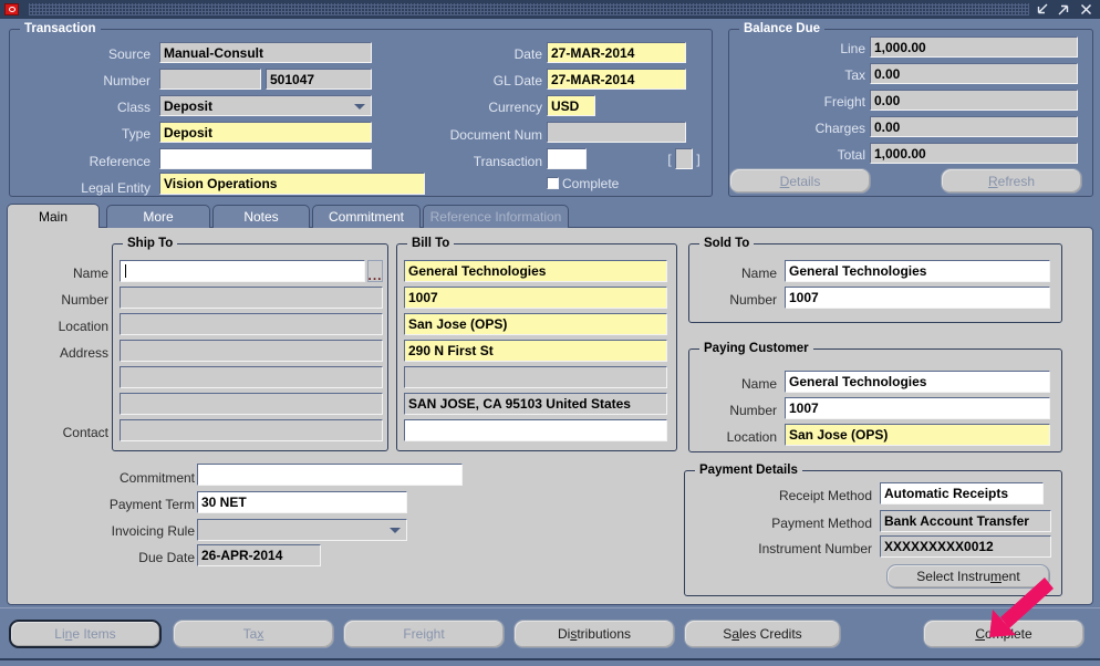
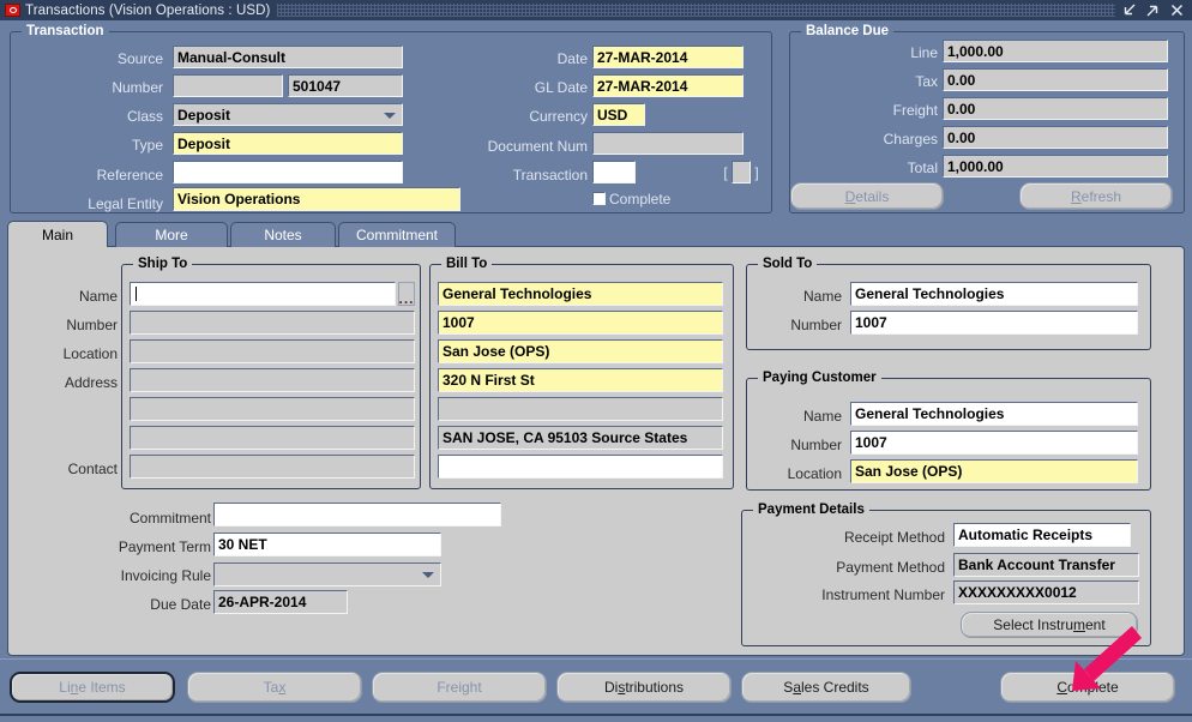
+ Transactions (Vision Operations : USD)
  Transaction
  Source
  Number
  Class
  Type
  Reference
  Legal Entity
  Manual-Consult
  501047
  Deposit
  Deposit
  Vision Operations
  Date
  GL Date
  Currency
  Document Num
  Transaction
  27-MAR-2014
  27-MAR-2014
  USD
  [
  ]
  Complete
  Balance Due
  Line
  Tax
  Freight
  Charges
  Total
  1,000.00
  0.00
  0.00
  0.00
  1,000.00
  Details
  Refresh
  Main
  More
  Notes
  Commitment
- Reference Information
  Ship To
  Name
  Number
  Location
  Address
  Contact
  ...
  Bill To
  General Technologies
  1007
  San Jose (OPS)
- 290 N First St
+ 320 N First St
- SAN JOSE, CA 95103 United States
+ SAN JOSE, CA 95103 Source States
  Sold To
  Name
  Number
  General Technologies
  1007
  Paying Customer
  Name
  Number
  Location
  General Technologies
  1007
  San Jose (OPS)
  Commitment
  Payment Term
  Invoicing Rule
  Due Date
  30 NET
  26-APR-2014
  Payment Details
  Receipt Method
  Payment Method
  Instrument Number
  Automatic Receipts
  Bank Account Transfer
  XXXXXXXXX0012
  Select Instrument
  Line Items
  Tax
  Freight
  Distributions
  Sales Credits
